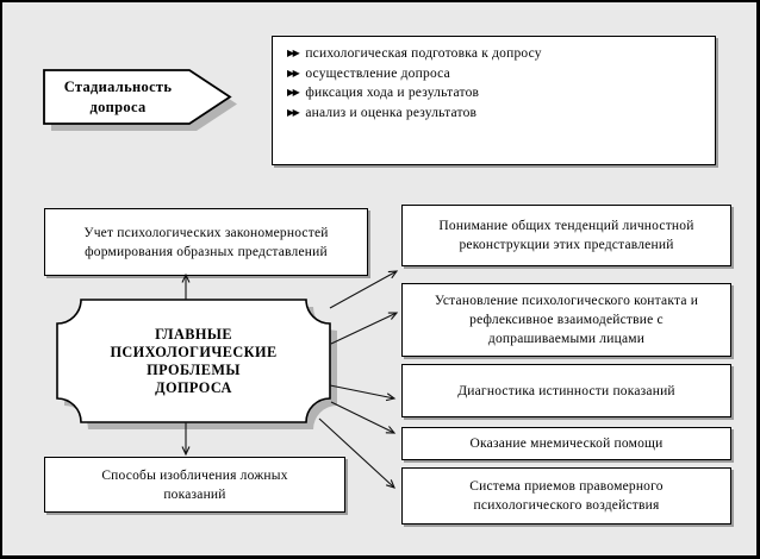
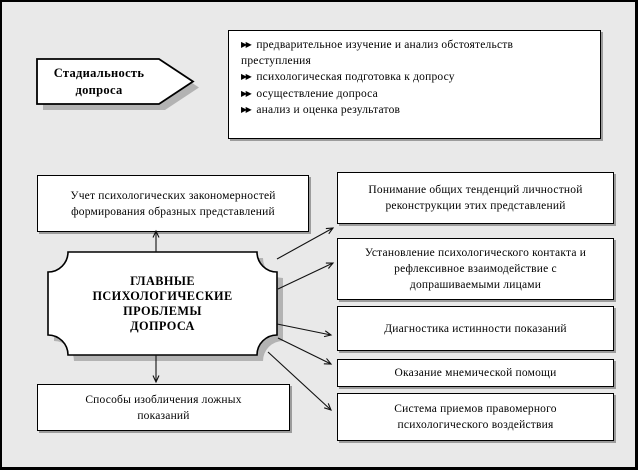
  Стадиальность
  допроса
+ ▶▶ предварительное изучение и анализ обстоятельств
+ преступления
  ▶▶ психологическая подготовка к допросу
  ▶▶ осуществление допроса
- ▶▶ фиксация хода и результатов
  ▶▶ анализ и оценка результатов
  Учет психологических закономерностей
  формирования образных представлений
  Способы изобличения ложных
  показаний
  ГЛАВНЫЕ
  ПСИХОЛОГИЧЕСКИЕ
  ПРОБЛЕМЫ
  ДОПРОСА
  Понимание общих тенденций личностной
  реконструкции этих представлений
  Установление психологического контакта и
  рефлексивное взаимодействие с
  допрашиваемыми лицами
  Диагностика истинности показаний
  Оказание мнемической помощи
  Система приемов правомерного
  психологического воздействия
